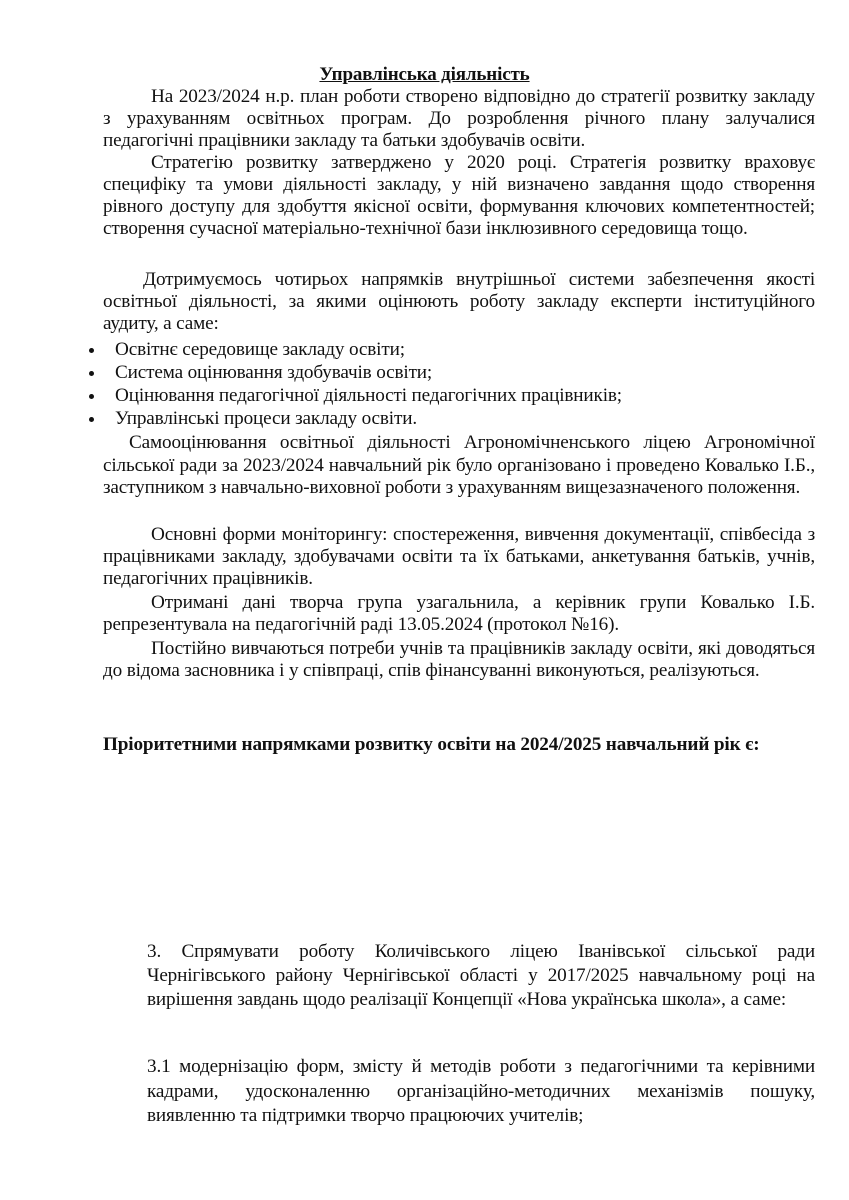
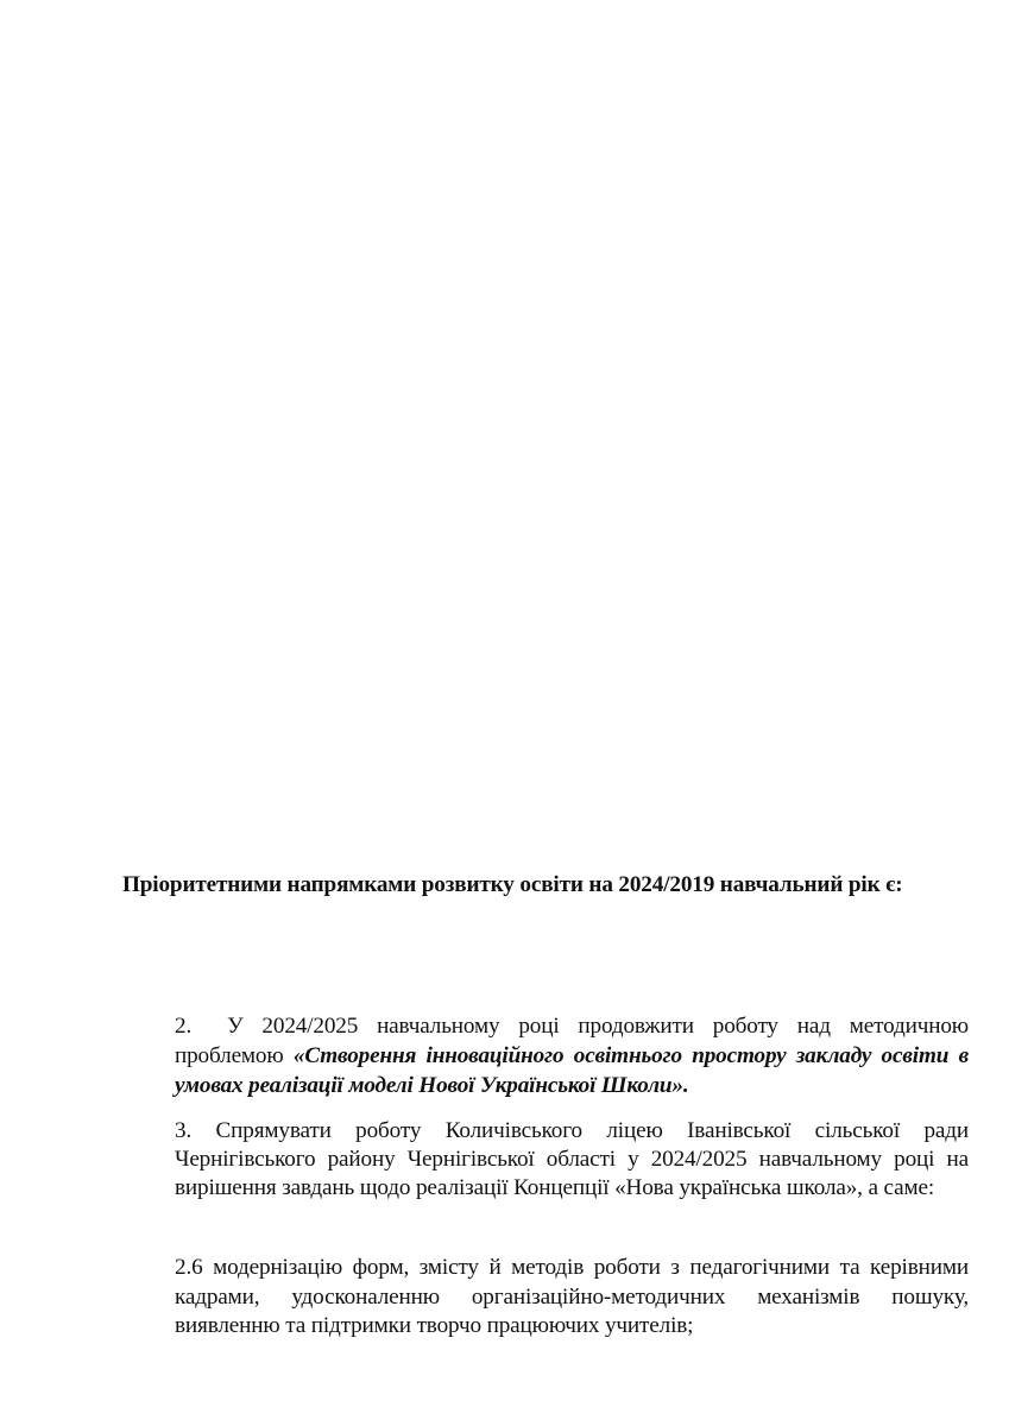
- Управлінська діяльність
- На 2023/2024 н.р. план роботи створено відповідно до стратегії розвитку закладу з урахуванням освітньох програм. До розроблення річного плану залучалися педагогічні працівники закладу та батьки здобувачів освіти.
- Стратегію розвитку затверджено у 2020 році. Стратегія розвитку враховує специфіку та умови діяльності закладу, у ній визначено завдання щодо створення рівного доступу для здобуття якісної освіти, формування ключових компетентностей; створення сучасної матеріально-технічної бази інклюзивного середовища тощо.
- Дотримуємось чотирьох напрямків внутрішньої системи забезпечення якості освітньої діяльності, за якими оцінюють роботу закладу експерти інституційного аудиту, а саме:
- Освітнє середовище закладу освіти;
- Система оцінювання здобувачів освіти;
- Оцінювання педагогічної діяльності педагогічних працівників;
- Управлінські процеси закладу освіти.
- Самооцінювання освітньої діяльності Агрономічненського ліцею Агрономічної сільської ради за 2023/2024 навчальний рік було організовано і проведено Ковалько І.Б., заступником з навчально-виховної роботи з урахуванням вищезазначеного положення.
- Основні форми моніторингу: спостереження, вивчення документації, співбесіда з працівниками закладу, здобувачами освіти та їх батьками, анкетування батьків, учнів, педагогічних працівників.
- Отримані дані творча група узагальнила, а керівник групи Ковалько І.Б. репрезентувала на педагогічній раді 13.05.2024 (протокол №16).
- Постійно вивчаються потреби учнів та працівників закладу освіти, які доводяться до відома засновника і у співпраці, спів фінансуванні виконуються, реалізуються.
- Пріоритетними напрямками розвитку освіти на 2024/2025 навчальний рік є:
+ Пріоритетними напрямками розвитку освіти на 2024/2019 навчальний рік є:
+ 2. У 2024/2025 навчальному році продовжити роботу над методичною проблемою «Створення інноваційного освітнього простору закладу освіти в умовах реалізації моделі Нової Української Школи».
- 3. Спрямувати роботу Количівського ліцею Іванівської сільської ради Чернігівського району Чернігівської області у 2017/2025 навчальному році на вирішення завдань щодо реалізації Концепції «Нова українська школа», а саме:
+ 3. Спрямувати роботу Количівського ліцею Іванівської сільської ради Чернігівського району Чернігівської області у 2024/2025 навчальному році на вирішення завдань щодо реалізації Концепції «Нова українська школа», а саме:
- 3.1 модернізацію форм, змісту й методів роботи з педагогічними та керівними кадрами, удосконаленню організаційно-методичних механізмів пошуку, виявленню та підтримки творчо працюючих учителів;
+ 2.6 модернізацію форм, змісту й методів роботи з педагогічними та керівними кадрами, удосконаленню організаційно-методичних механізмів пошуку, виявленню та підтримки творчо працюючих учителів;
